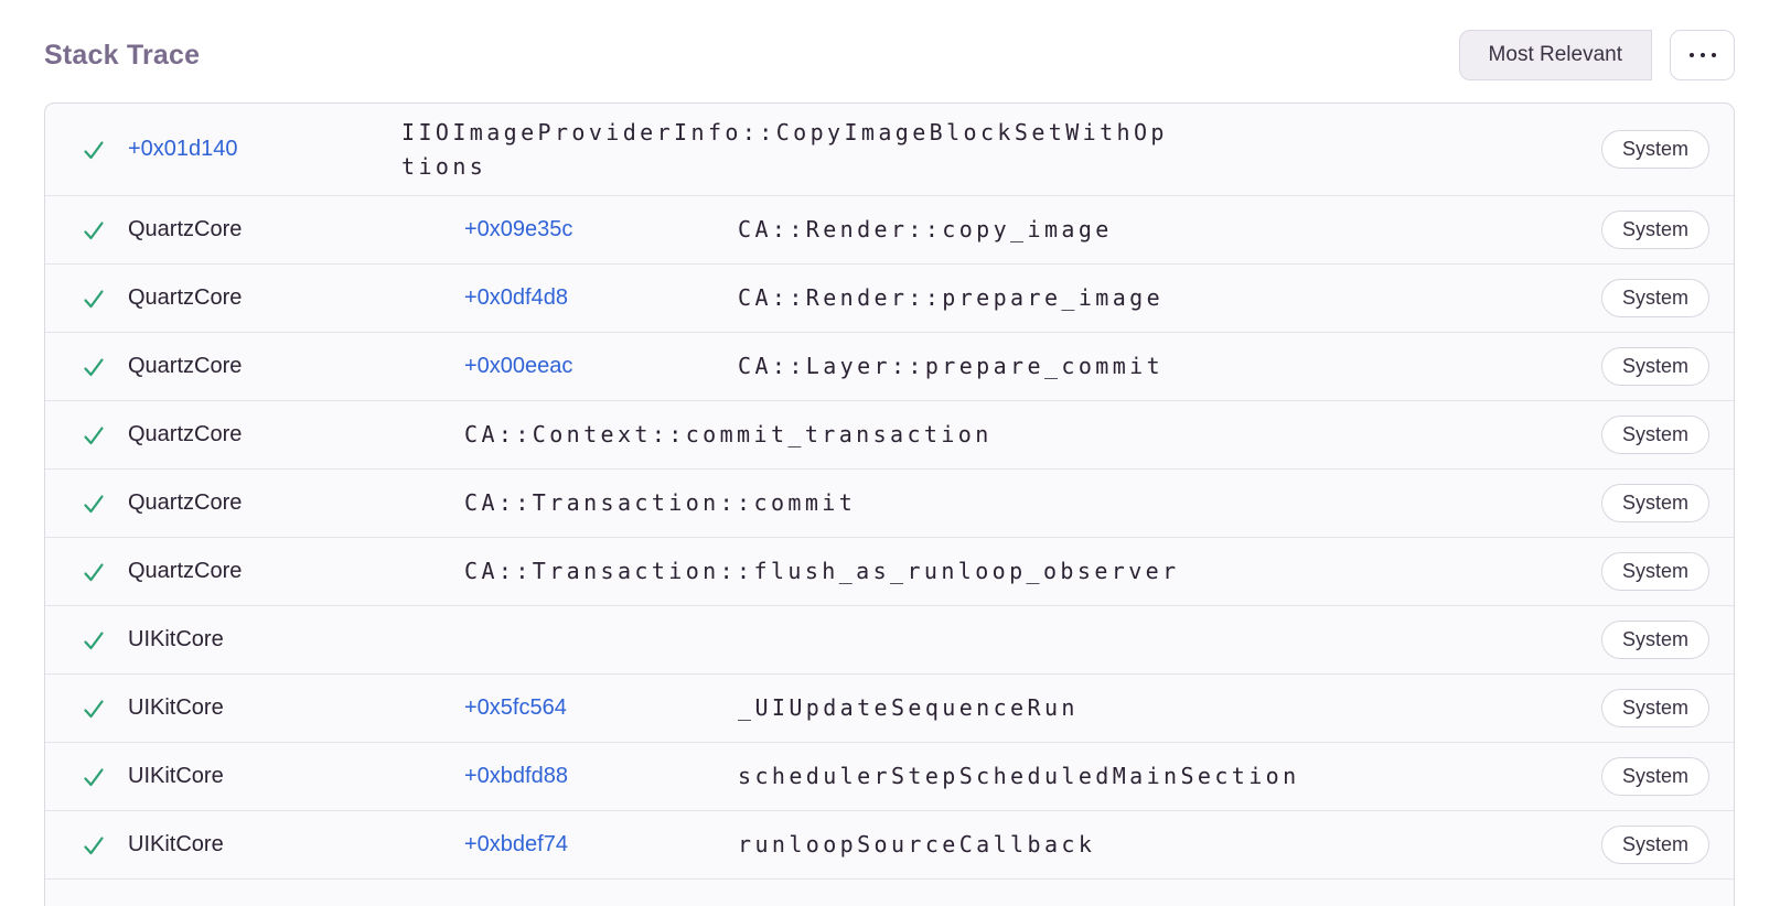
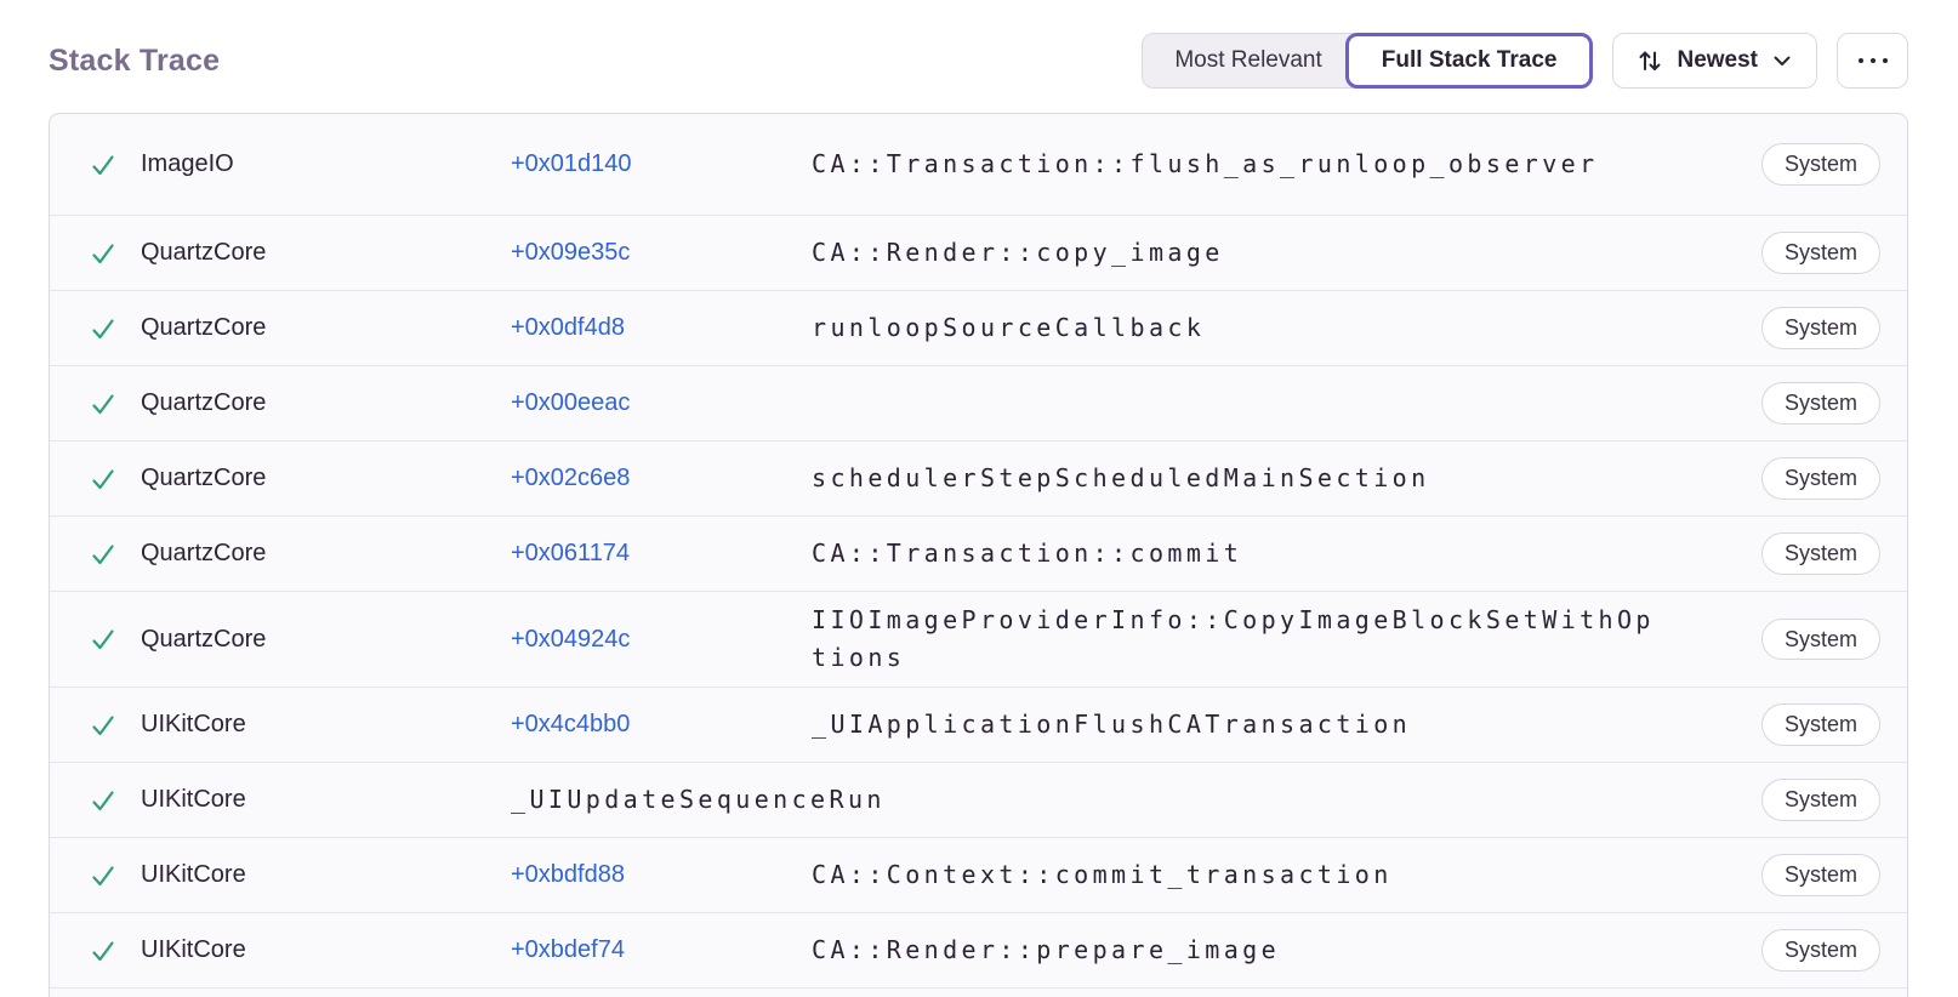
  Stack Trace
  Most Relevant
+ Full Stack Trace
+ Newest
+ ImageIO
  +0x01d140
- IIOImageProviderInfo::CopyImageBlockSetWithOptions
+ CA::Transaction::flush_as_runloop_observer
  System
  QuartzCore
  +0x09e35c
  CA::Render::copy_image
  System
  QuartzCore
  +0x0df4d8
- CA::Render::prepare_image
+ runloopSourceCallback
  System
  QuartzCore
  +0x00eeac
- CA::Layer::prepare_commit
  System
  QuartzCore
+ +0x02c6e8
- CA::Context::commit_transaction
+ schedulerStepScheduledMainSection
  System
  QuartzCore
+ +0x061174
  CA::Transaction::commit
  System
  QuartzCore
+ +0x04924c
- CA::Transaction::flush_as_runloop_observer
+ IIOImageProviderInfo::CopyImageBlockSetWithOptions
  System
  UIKitCore
+ +0x4c4bb0
+ _UIApplicationFlushCATransaction
  System
  UIKitCore
- +0x5fc564
  _UIUpdateSequenceRun
  System
  UIKitCore
  +0xbdfd88
- schedulerStepScheduledMainSection
+ CA::Context::commit_transaction
  System
  UIKitCore
  +0xbdef74
- runloopSourceCallback
+ CA::Render::prepare_image
  System
